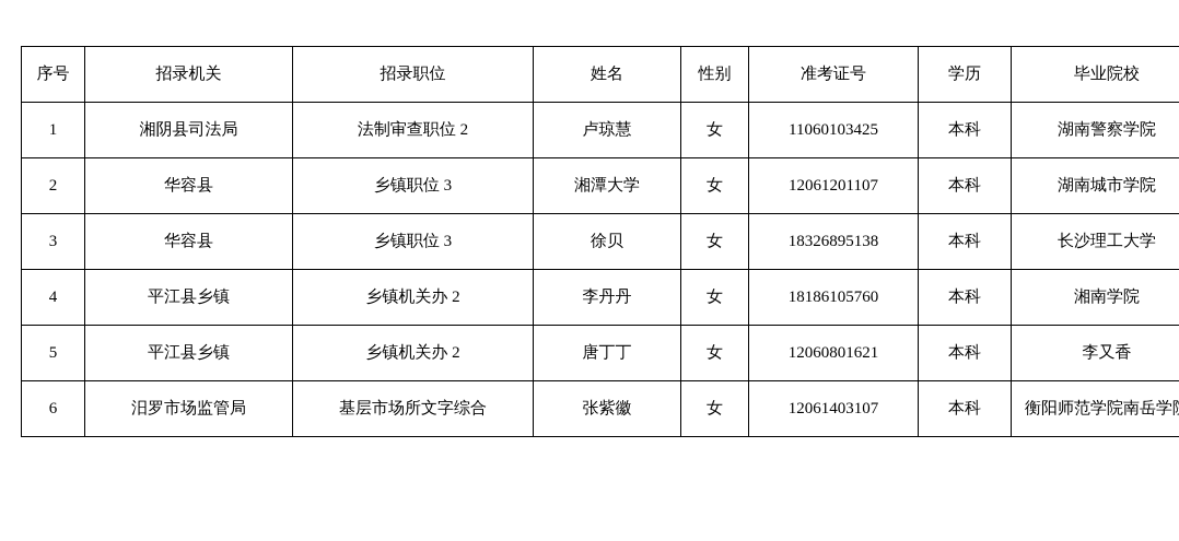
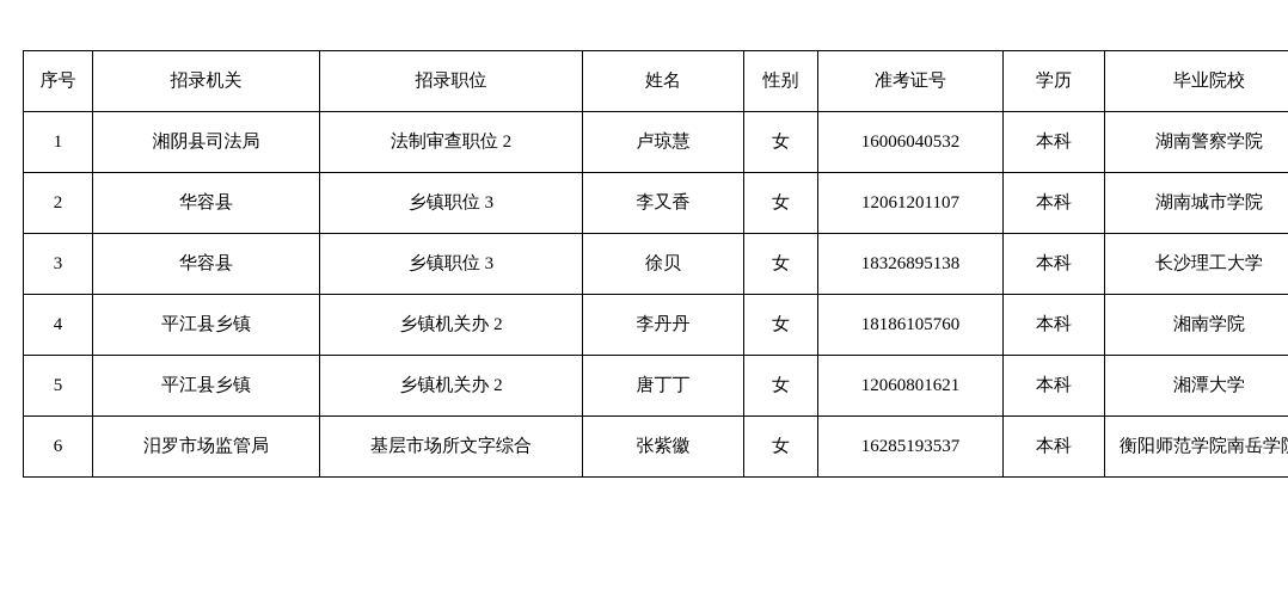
  序号	招录机关	招录职位	姓名	性别	准考证号	学历	毕业院校
- 1	湘阴县司法局	法制审查职位 2	卢琼慧	女	11060103425	本科	湖南警察学院
+ 1	湘阴县司法局	法制审查职位 2	卢琼慧	女	16006040532	本科	湖南警察学院
- 2	华容县	乡镇职位 3	湘潭大学	女	12061201107	本科	湖南城市学院
+ 2	华容县	乡镇职位 3	李又香	女	12061201107	本科	湖南城市学院
  3	华容县	乡镇职位 3	徐贝	女	18326895138	本科	长沙理工大学
  4	平江县乡镇	乡镇机关办 2	李丹丹	女	18186105760	本科	湘南学院
- 5	平江县乡镇	乡镇机关办 2	唐丁丁	女	12060801621	本科	李又香
+ 5	平江县乡镇	乡镇机关办 2	唐丁丁	女	12060801621	本科	湘潭大学
- 6	汨罗市场监管局	基层市场所文字综合	张紫徽	女	12061403107	本科	衡阳师范学院南岳学
+ 6	汨罗市场监管局	基层市场所文字综合	张紫徽	女	16285193537	本科	衡阳师范学院南岳学
